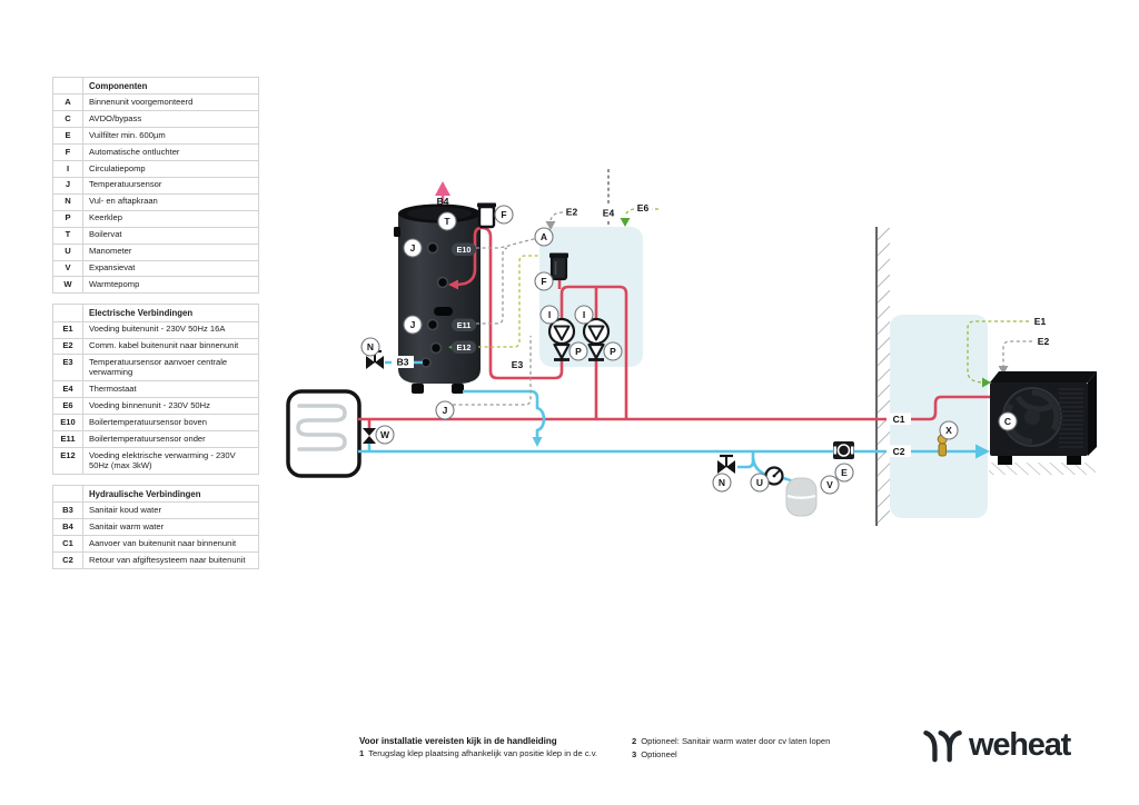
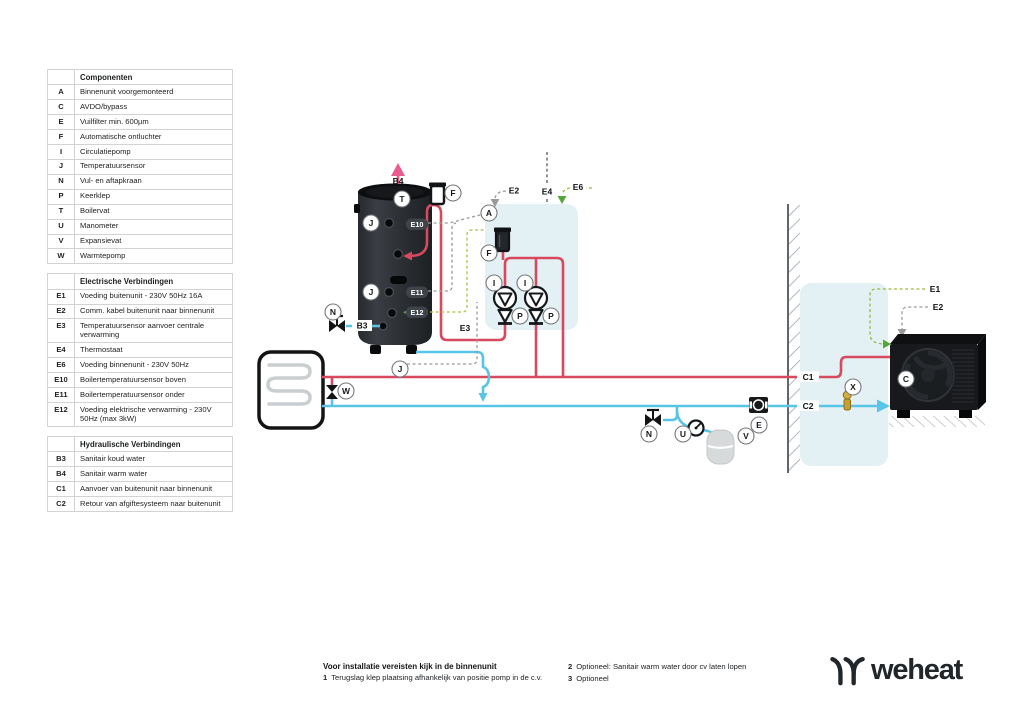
  	Componenten
  A	Binnenunit voorgemonteerd
  C	AVDO/bypass
  E	Vuilfilter min. 600µm
  F	Automatische ontluchter
  I	Circulatiepomp
  J	Temperatuursensor
  N	Vul- en aftapkraan
  P	Keerklep
  T	Boilervat
  U	Manometer
  V	Expansievat
  W	Warmtepomp
  	Electrische Verbindingen
  E1	Voeding buitenunit - 230V 50Hz 16A
  E2	Comm. kabel buitenunit naar binnenunit
  E3	Temperatuursensor aanvoer centrale verwarming
  E4	Thermostaat
  E6	Voeding binnenunit - 230V 50Hz
  E10	Boilertemperatuursensor boven
  E11	Boilertemperatuursensor onder
  E12	Voeding elektrische verwarming - 230V 50Hz (max 3kW)
  	Hydraulische Verbindingen
  B3	Sanitair koud water
  B4	Sanitair warm water
  C1	Aanvoer van buitenunit naar binnenunit
  C2	Retour van afgiftesysteem naar buitenunit
  E10
  E11
  E12
  T
  J
  J
  J
  F
  F
  A
  I
  I
  P
  P
  N
  W
  N
  U
  V
  E
  X
  C
  B4
  B3
  C1
  C2
  E1
  E2
  E2
  E4
  E6
  E3
- Voor installatie vereisten kijk in de handleiding
+ Voor installatie vereisten kijk in de binnenunit
- 1 Terugslag klep plaatsing afhankelijk van positie klep in de c.v.
+ 1 Terugslag klep plaatsing afhankelijk van positie pomp in de c.v.
  2 Optioneel: Sanitair warm water door cv laten lopen
  3 Optioneel
  weheat
